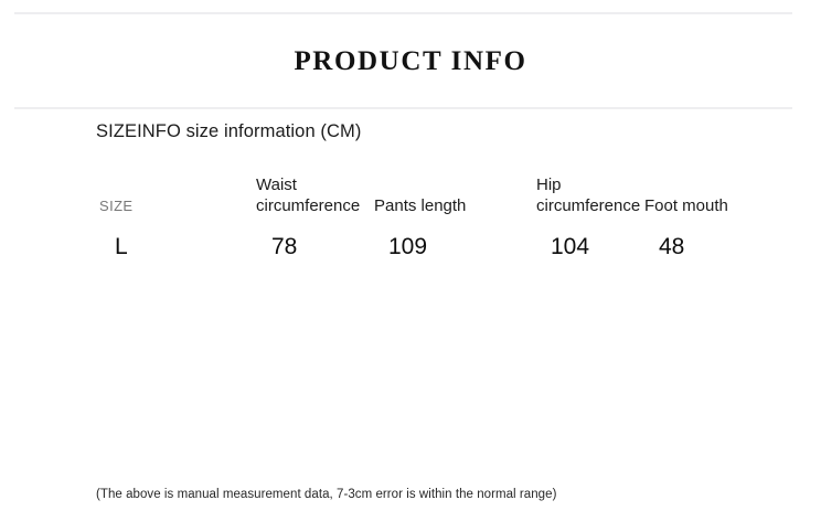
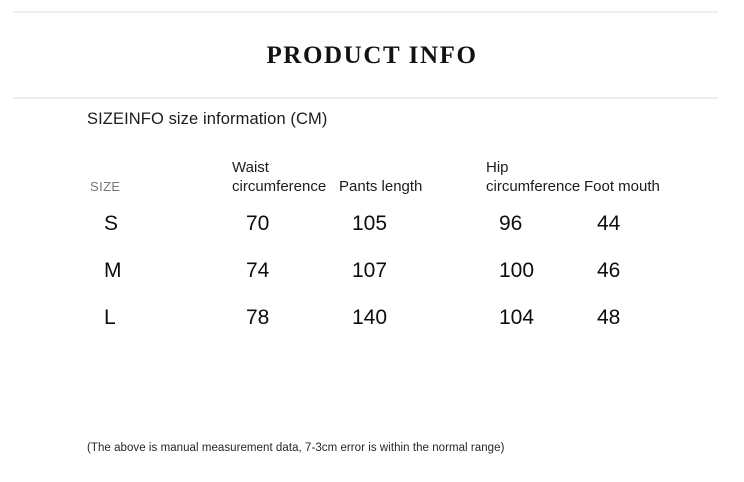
  PRODUCT INFO
  SIZEINFO size information (CM)
  SIZE	Waistcircumference	Pants length	Hipcircumference	Foot mouth
+ S	70	105	96	44
+ M	74	107	100	46
- L	78	109	104	48
+ L	78	140	104	48
  (The above is manual measurement data, 7-3cm error is within the normal range)
